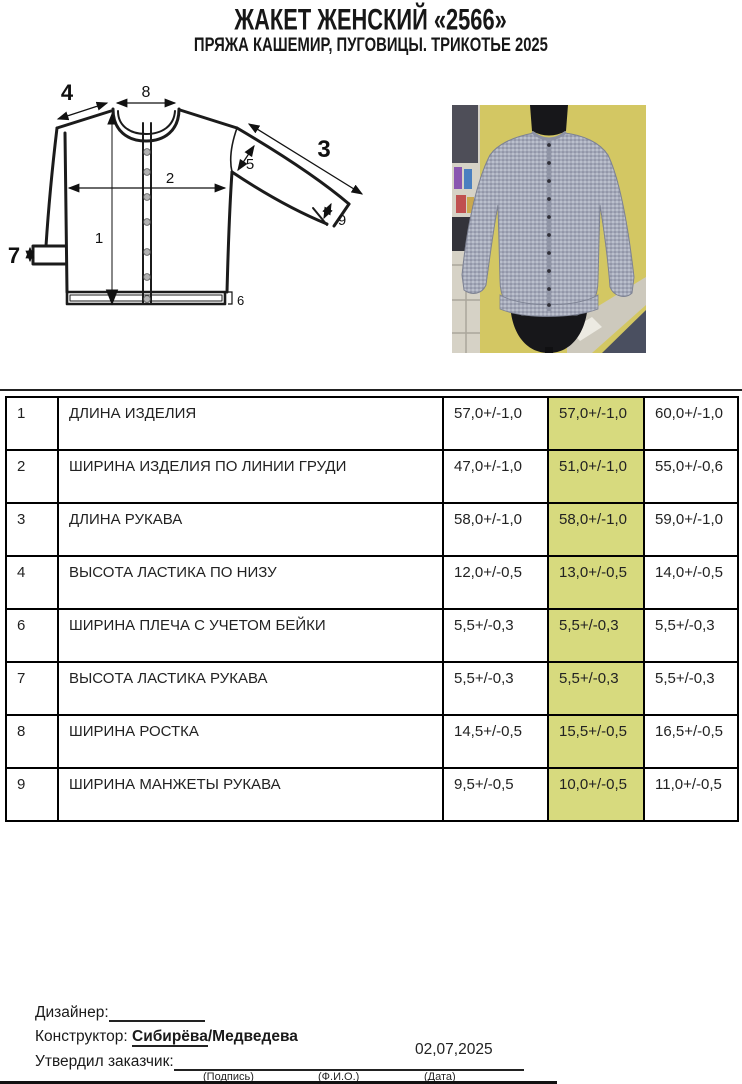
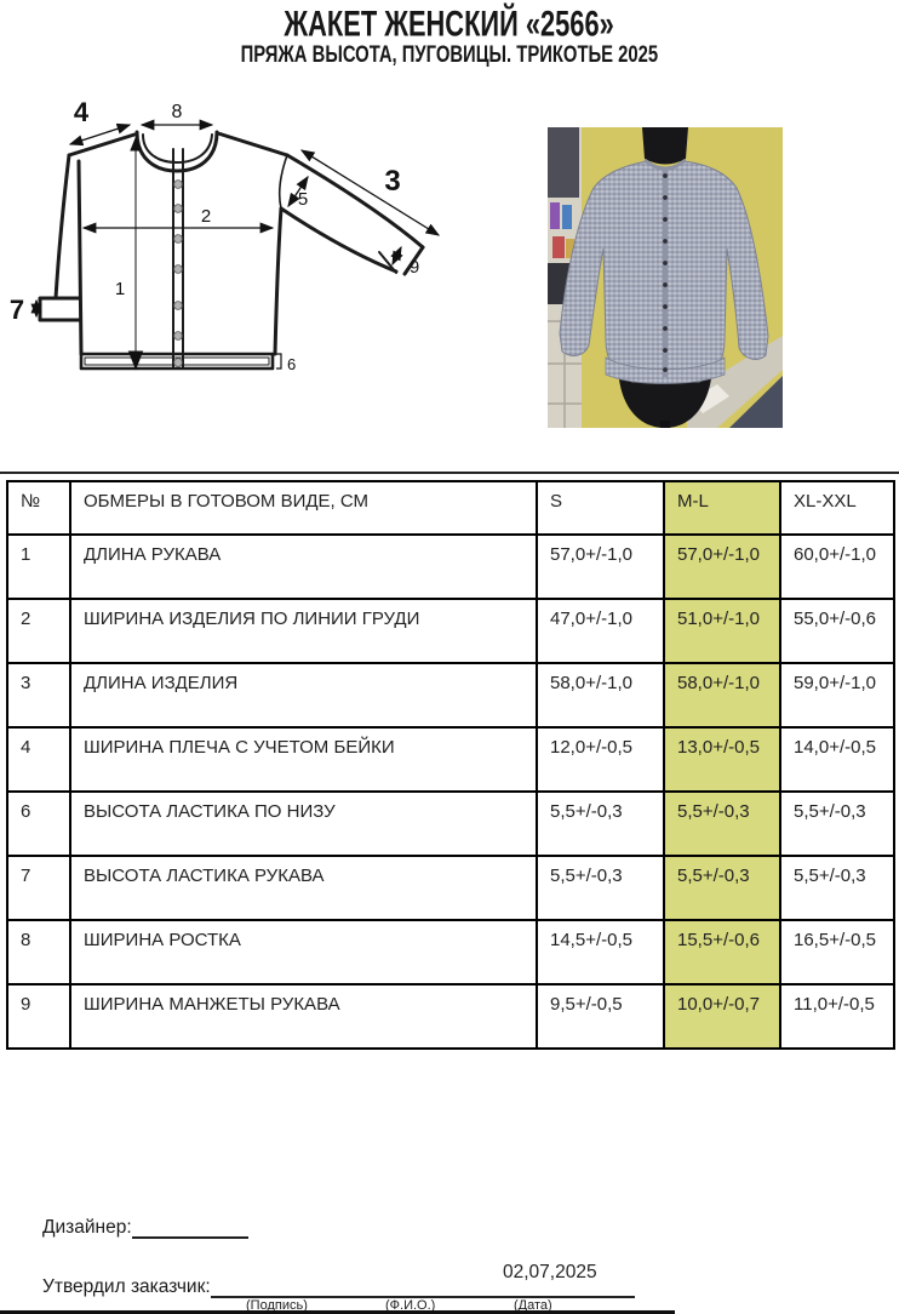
  ЖАКЕТ ЖЕНСКИЙ «2566»
- ПРЯЖА КАШЕМИР, ПУГОВИЦЫ. ТРИКОТЬЕ 2025
+ ПРЯЖА ВЫСОТА, ПУГОВИЦЫ. ТРИКОТЬЕ 2025
  4
  8
  3
  5
  2
  1
  7
  9
  6
+ №	ОБМЕРЫ В ГОТОВОМ ВИДЕ, СМ	S	M-L	XL-XXL
- 1	ДЛИНА ИЗДЕЛИЯ	57,0+/-1,0	57,0+/-1,0	60,0+/-1,0
+ 1	ДЛИНА РУКАВА	57,0+/-1,0	57,0+/-1,0	60,0+/-1,0
  2	ШИРИНА ИЗДЕЛИЯ ПО ЛИНИИ ГРУДИ	47,0+/-1,0	51,0+/-1,0	55,0+/-0,6
- 3	ДЛИНА РУКАВА	58,0+/-1,0	58,0+/-1,0	59,0+/-1,0
+ 3	ДЛИНА ИЗДЕЛИЯ	58,0+/-1,0	58,0+/-1,0	59,0+/-1,0
- 4	ВЫСОТА ЛАСТИКА ПО НИЗУ	12,0+/-0,5	13,0+/-0,5	14,0+/-0,5
+ 4	ШИРИНА ПЛЕЧА С УЧЕТОМ БЕЙКИ	12,0+/-0,5	13,0+/-0,5	14,0+/-0,5
- 6	ШИРИНА ПЛЕЧА С УЧЕТОМ БЕЙКИ	5,5+/-0,3	5,5+/-0,3	5,5+/-0,3
+ 6	ВЫСОТА ЛАСТИКА ПО НИЗУ	5,5+/-0,3	5,5+/-0,3	5,5+/-0,3
  7	ВЫСОТА ЛАСТИКА РУКАВА	5,5+/-0,3	5,5+/-0,3	5,5+/-0,3
- 8	ШИРИНА РОСТКА	14,5+/-0,5	15,5+/-0,5	16,5+/-0,5
+ 8	ШИРИНА РОСТКА	14,5+/-0,5	15,5+/-0,6	16,5+/-0,5
- 9	ШИРИНА МАНЖЕТЫ РУКАВА	9,5+/-0,5	10,0+/-0,5	11,0+/-0,5
+ 9	ШИРИНА МАНЖЕТЫ РУКАВА	9,5+/-0,5	10,0+/-0,7	11,0+/-0,5
  Дизайнер:
- Конструктор: Сибирёва/Медведева
  Утвердил заказчик:
  02,07,2025
  (Подпись)
  (Ф.И.О.)
  (Дата)
